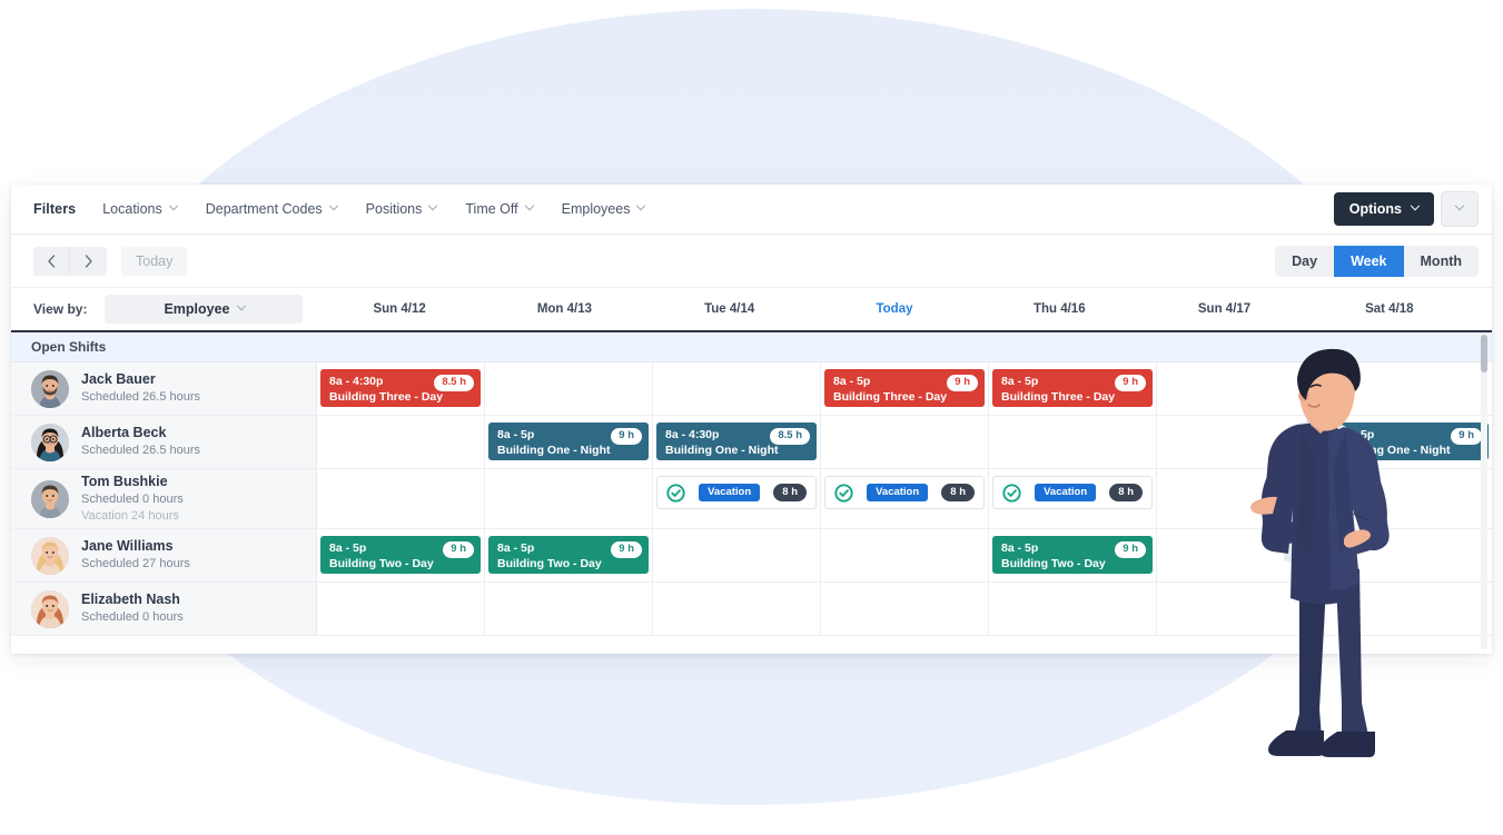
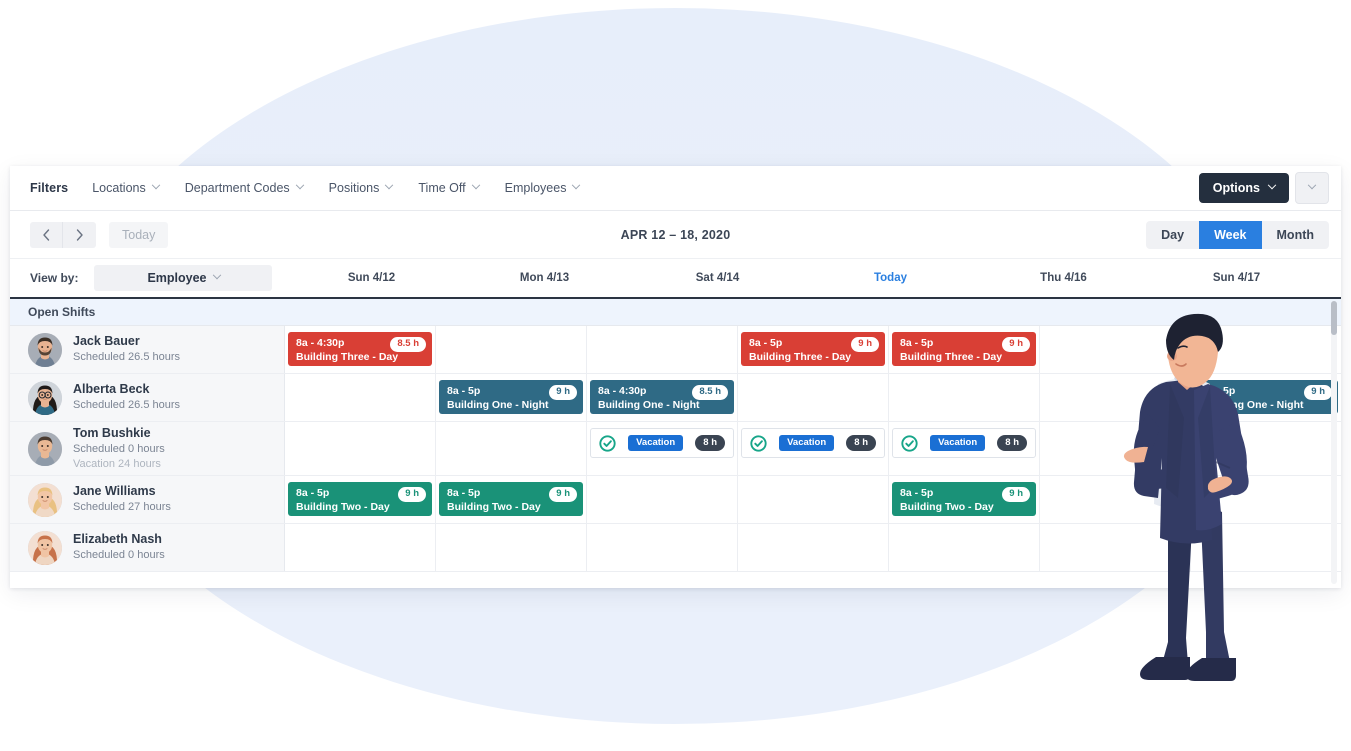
  Filters
  Locations
  Department Codes
  Positions
  Time Off
  Employees
  Options
  Today
+ APR 12 – 18, 2020
  Day
  Week
  Month
  View by:
  Employee
  Sun 4/12
  Mon 4/13
- Tue 4/14
+ Sat 4/14
  Today
  Thu 4/16
  Sun 4/17
- Sat 4/18
  Open Shifts
  Jack Bauer
  Scheduled 26.5 hours
  8a - 4:30p
  Building Three - Day
  8.5 h
  8a - 5p
  Building Three - Day
  9 h
  8a - 5p
  Building Three - Day
  9 h
  Alberta Beck
  Scheduled 26.5 hours
  8a - 5p
  Building One - Night
  9 h
  8a - 4:30p
  Building One - Night
  8.5 h
  9 h
  Tom Bushkie
  Scheduled 0 hours
  Vacation 24 hours
  Vacation
  8 h
  Vacation
  8 h
  Vacation
  8 h
  Jane Williams
  Scheduled 27 hours
  8a - 5p
  Building Two - Day
  9 h
  8a - 5p
  Building Two - Day
  9 h
  8a - 5p
  Building Two - Day
  9 h
  Elizabeth Nash
  Scheduled 0 hours
